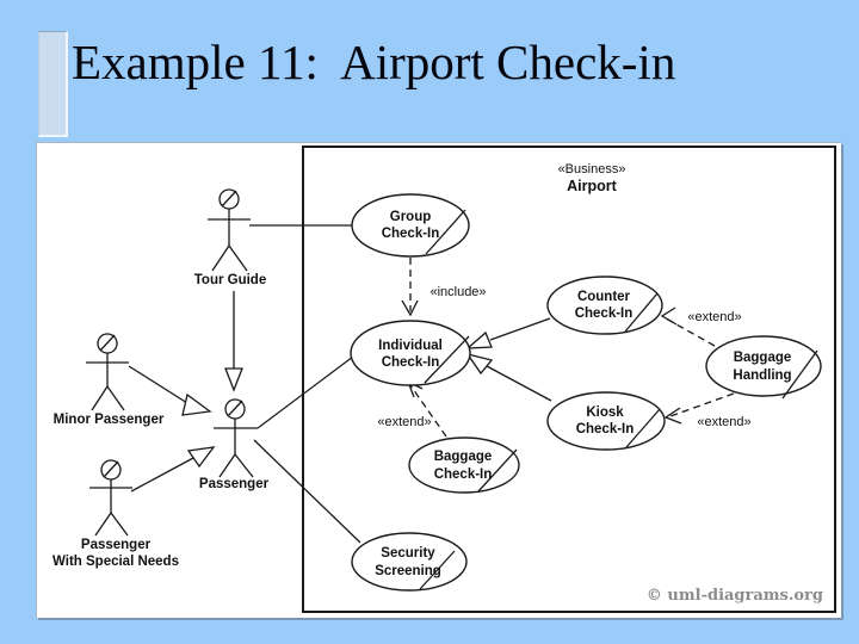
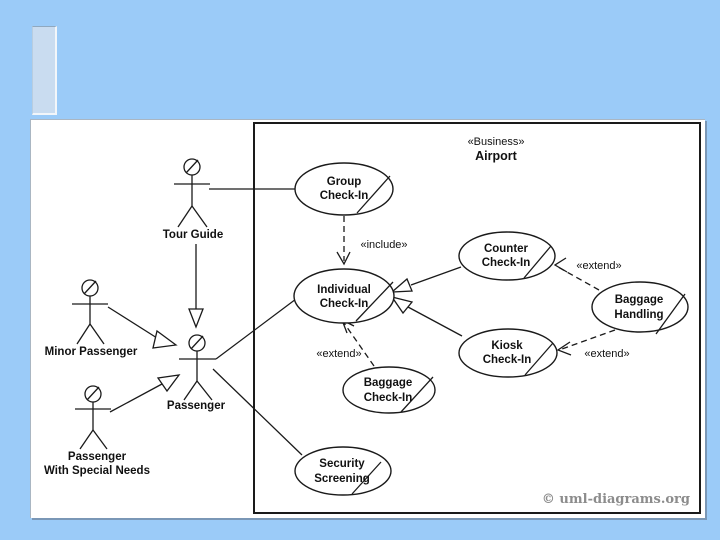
- Example 11: Airport Check-in
  «Business»
  Airport
  Group
  Check-In
  Individual
  Check-In
  Counter
  Check-In
  Kiosk
  Check-In
  Baggage
  Handling
  Baggage
  Check-In
  Security
  Screening
  «include»
  «extend»
  «extend»
  «extend»
  Tour Guide
  Minor Passenger
  Passenger
  Passenger
  With Special Needs
  © uml-diagrams.org
